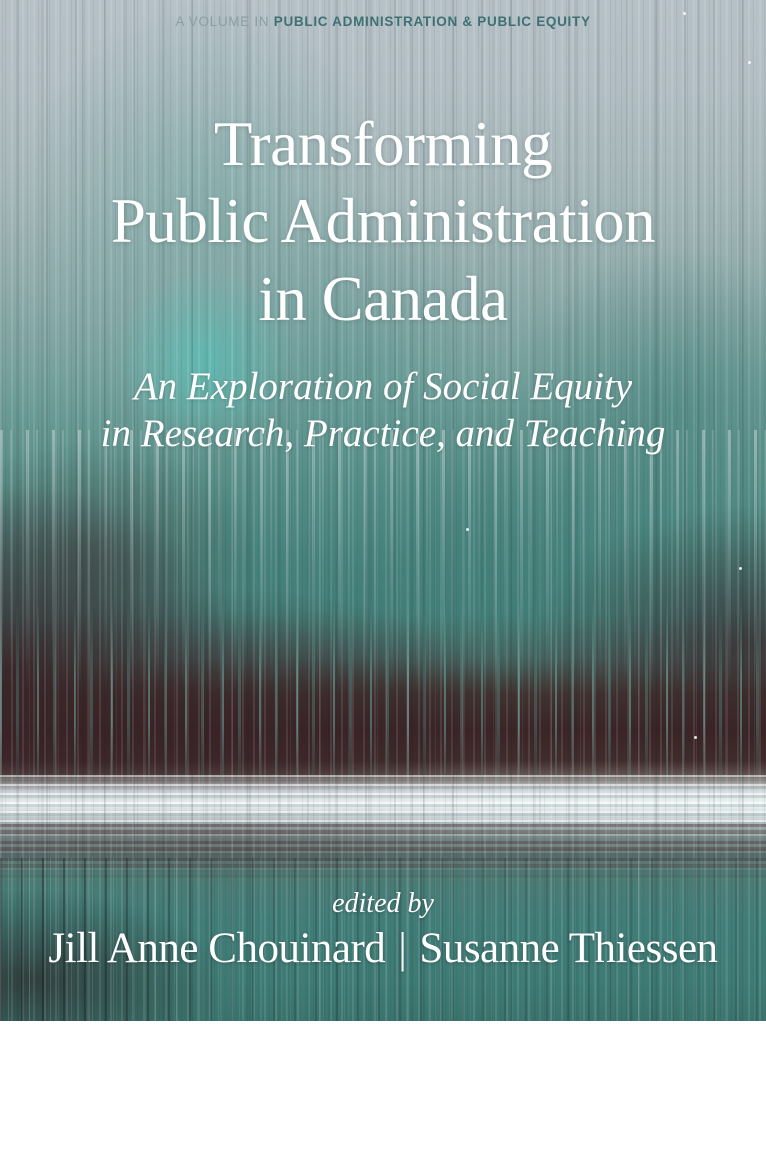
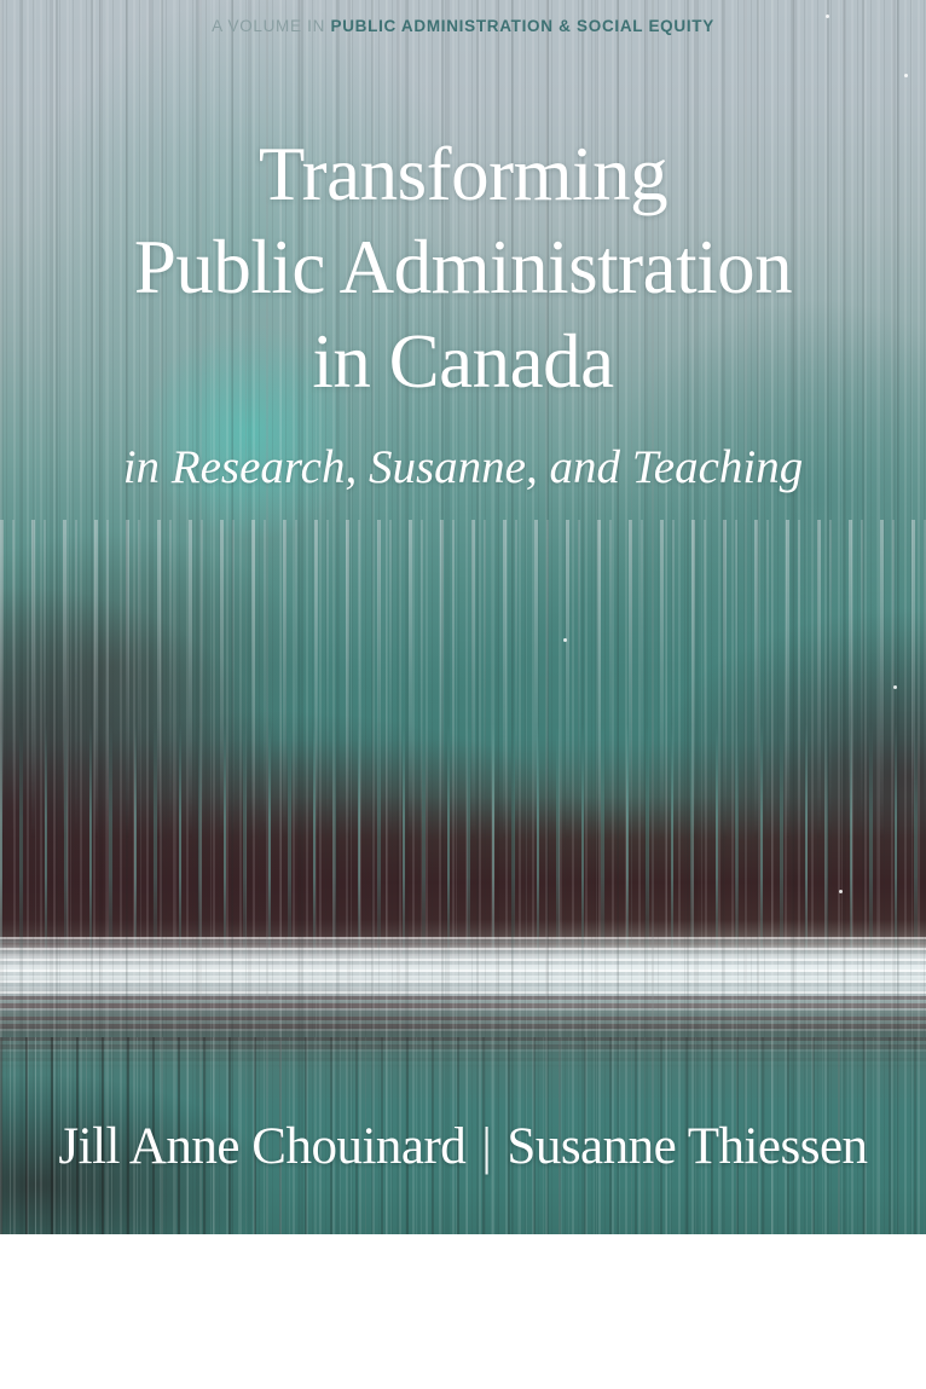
- A VOLUME IN PUBLIC ADMINISTRATION & PUBLIC EQUITY
+ A VOLUME IN PUBLIC ADMINISTRATION & SOCIAL EQUITY
  Transforming
  Public Administration
  in Canada
- An Exploration of Social Equity
- in Research, Practice, and Teaching
+ in Research, Susanne, and Teaching
- edited by
  Jill Anne Chouinard | Susanne Thiessen
